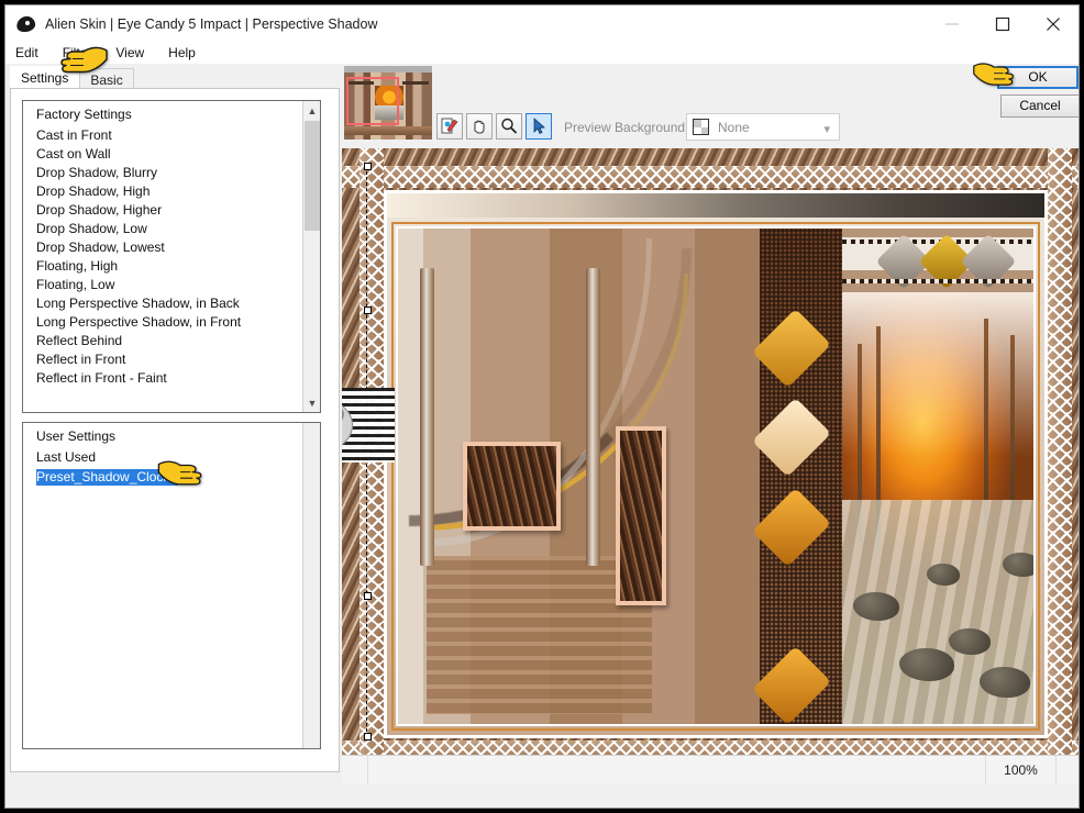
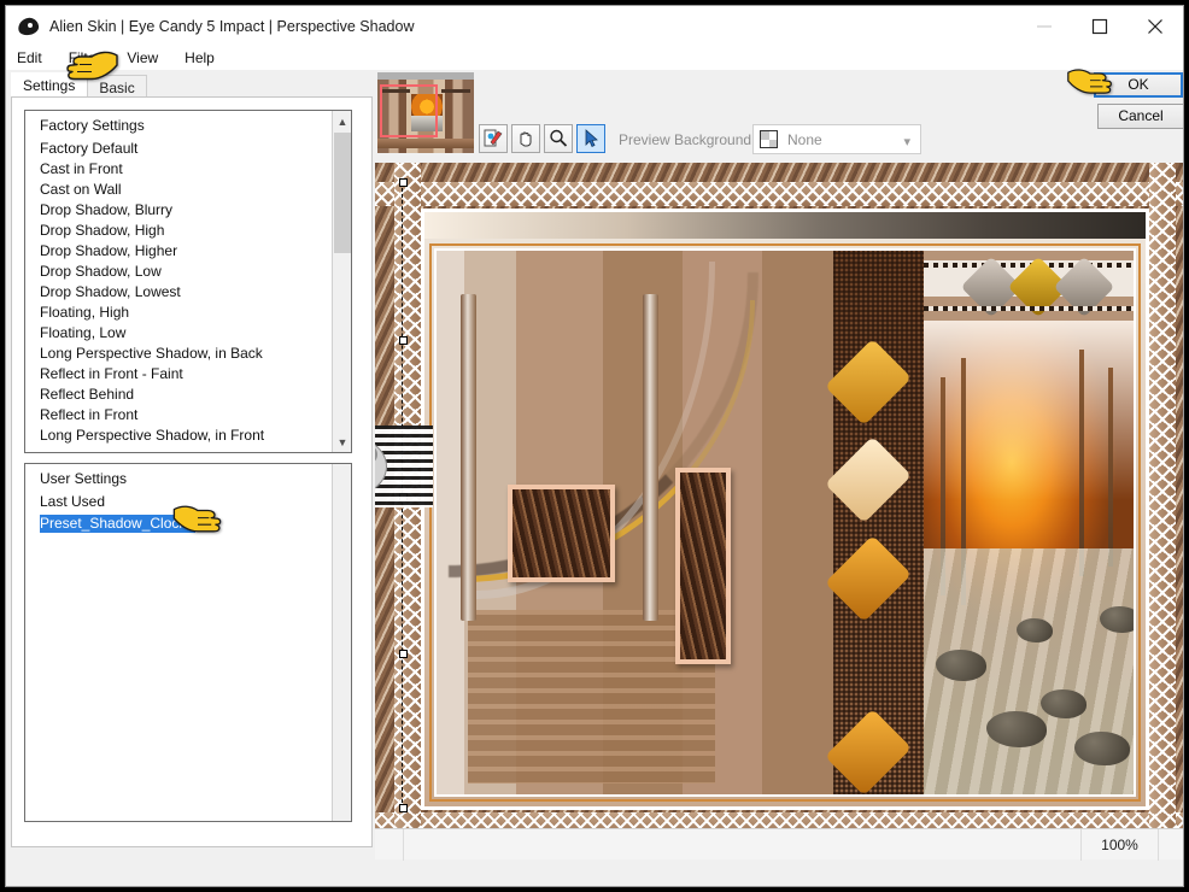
  Alien Skin | Eye Candy 5 Impact | Perspective Shadow
  Edit
  View
  Help
  Settings
  Basic
  Factory Settings
+ Factory Default
  Cast in Front
  Cast on Wall
  Drop Shadow, Blurry
  Drop Shadow, High
  Drop Shadow, Higher
  Drop Shadow, Low
  Drop Shadow, Lowest
  Floating, High
  Floating, Low
  Long Perspective Shadow, in Back
- Long Perspective Shadow, in Front
+ Reflect in Front - Faint
  Reflect Behind
  Reflect in Front
- Reflect in Front - Faint
+ Long Perspective Shadow, in Front
  ▲
  ▼
  User Settings
  Last Used
  Preset_Shadow_Cloc
  Preview Background
  None
  ▾
  OK
  Cancel
  100%
